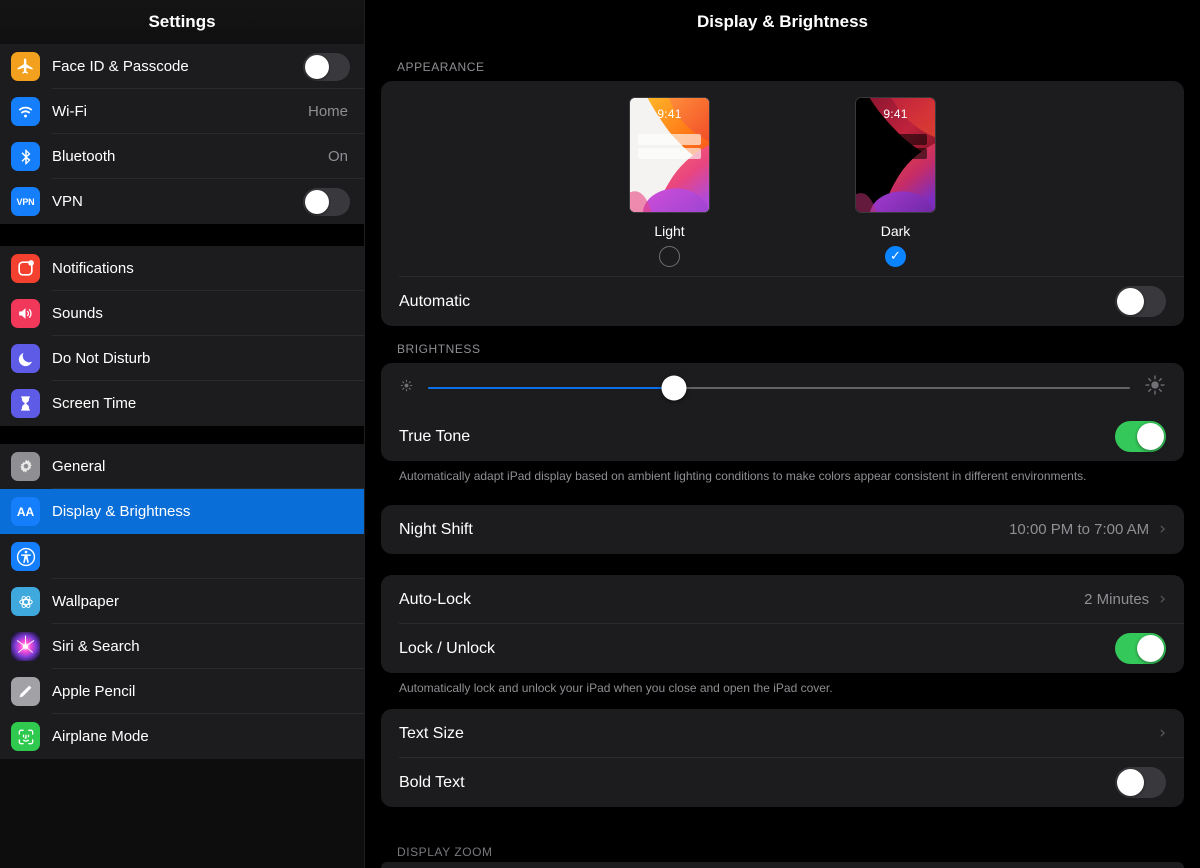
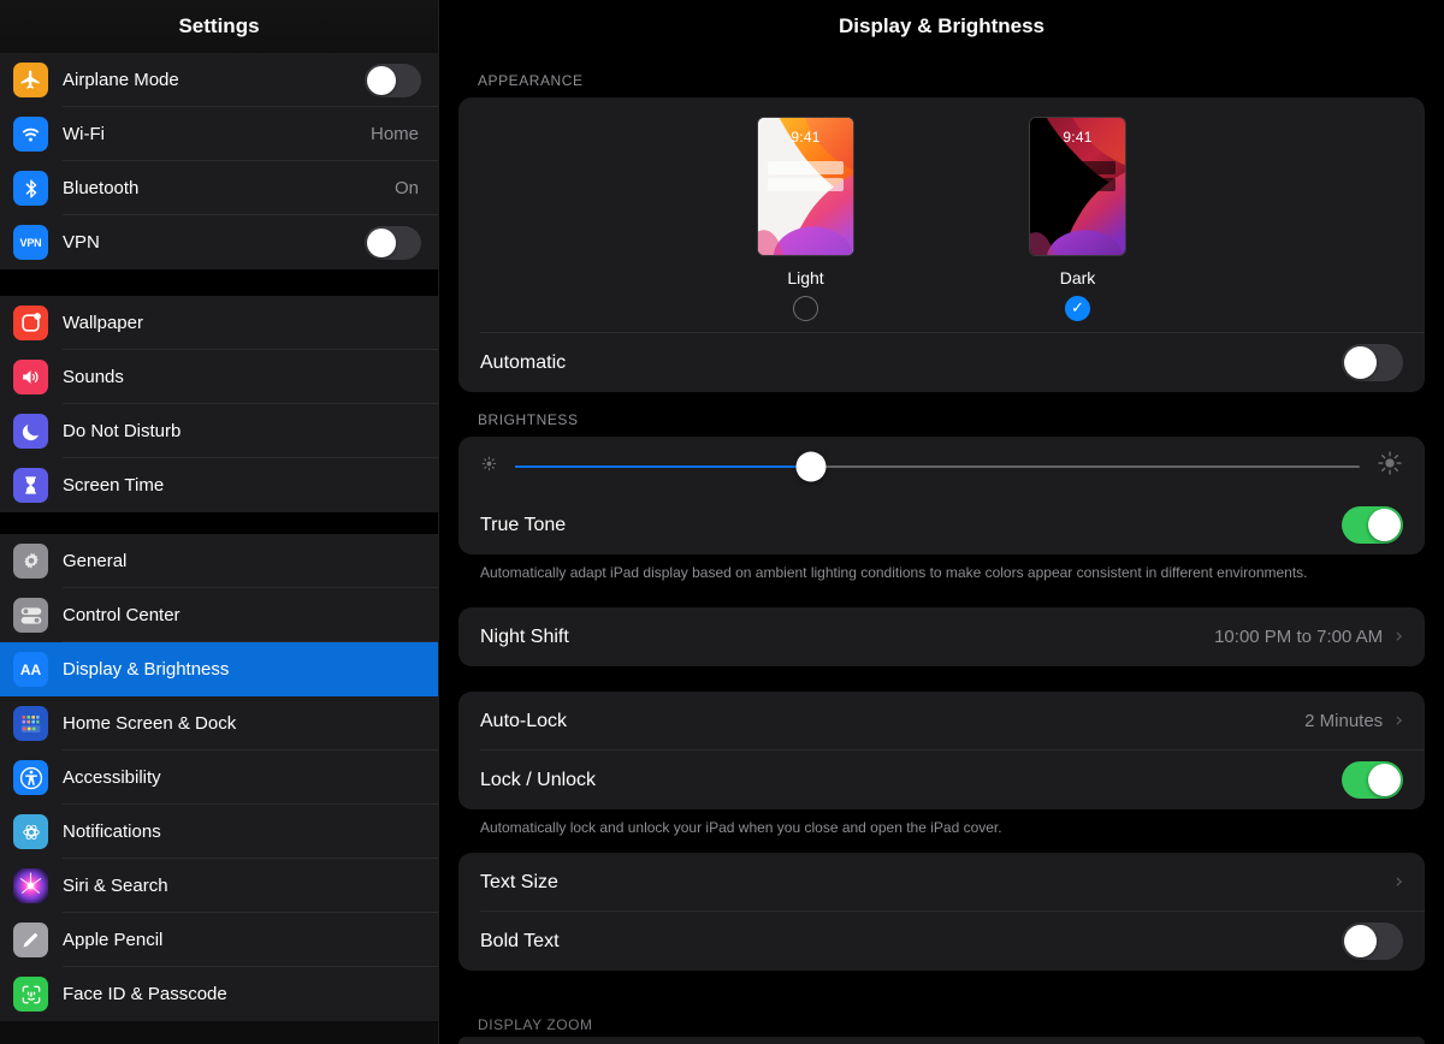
  Settings
- Face ID & Passcode
+ Airplane Mode
  Wi-Fi
  Home
  Bluetooth
  On
  VPN
  VPN
- Notifications
+ Wallpaper
  Sounds
  Do Not Disturb
  Screen Time
  General
+ Control Center
  AA
  Display & Brightness
+ Home Screen & Dock
+ Accessibility
- Wallpaper
+ Notifications
  Siri & Search
  Apple Pencil
- Airplane Mode
+ Face ID & Passcode
  Display & Brightness
  APPEARANCE
  9:41
  Light
  9:41
  Dark
  ✓
  Automatic
  BRIGHTNESS
  True Tone
  Automatically adapt iPad display based on ambient lighting conditions to make colors appear consistent in different environments.
  Night Shift
  10:00 PM to 7:00 AM
  ›
  Auto-Lock
  2 Minutes
  ›
  Lock / Unlock
  Automatically lock and unlock your iPad when you close and open the iPad cover.
  Text Size
  ›
  Bold Text
  DISPLAY ZOOM
